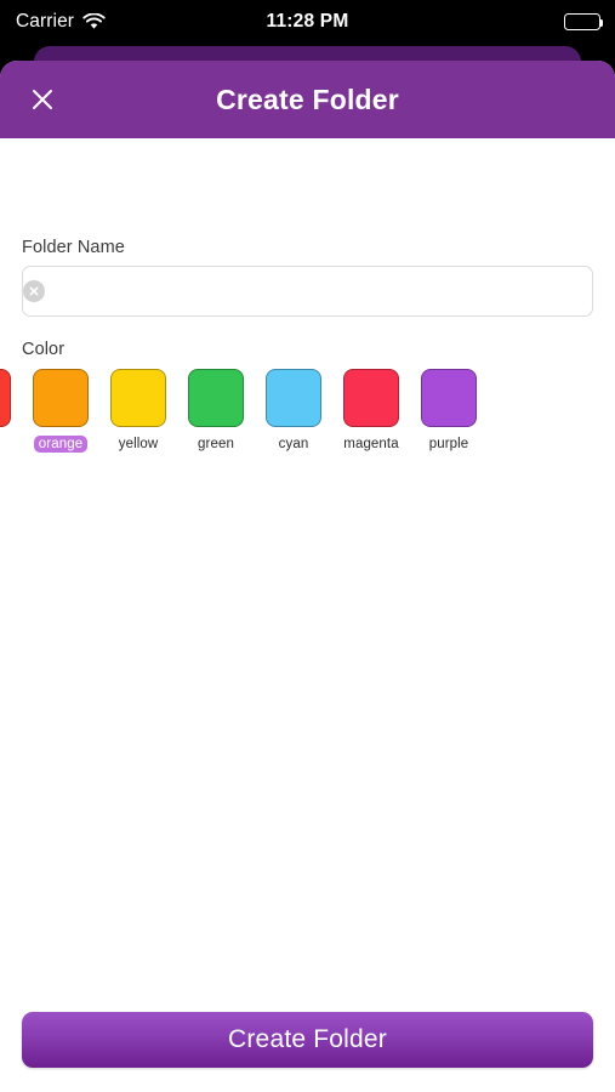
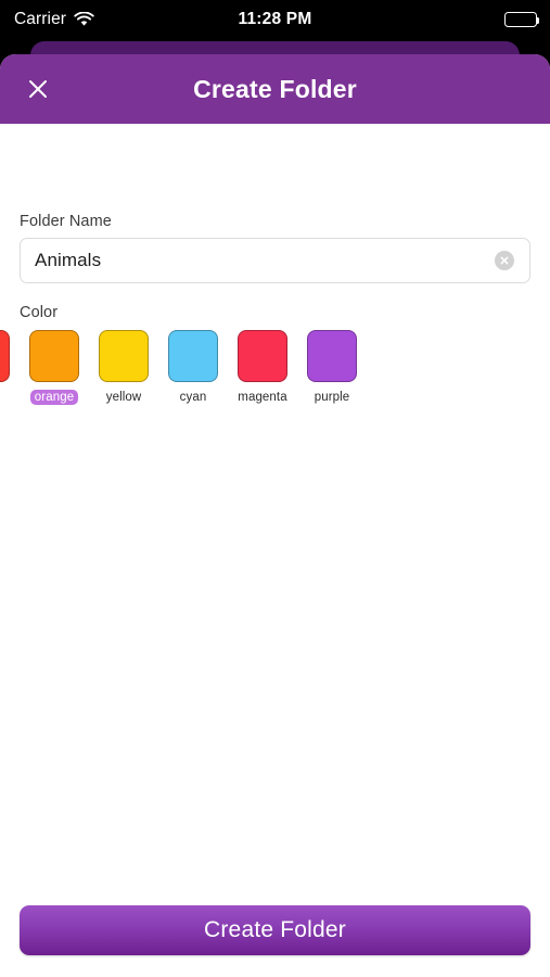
  Carrier
  11:28 PM
  Create Folder
  Folder Name
+ Animals
  Color
  orange
  yellow
- green
  cyan
  magenta
  purple
  Create Folder
